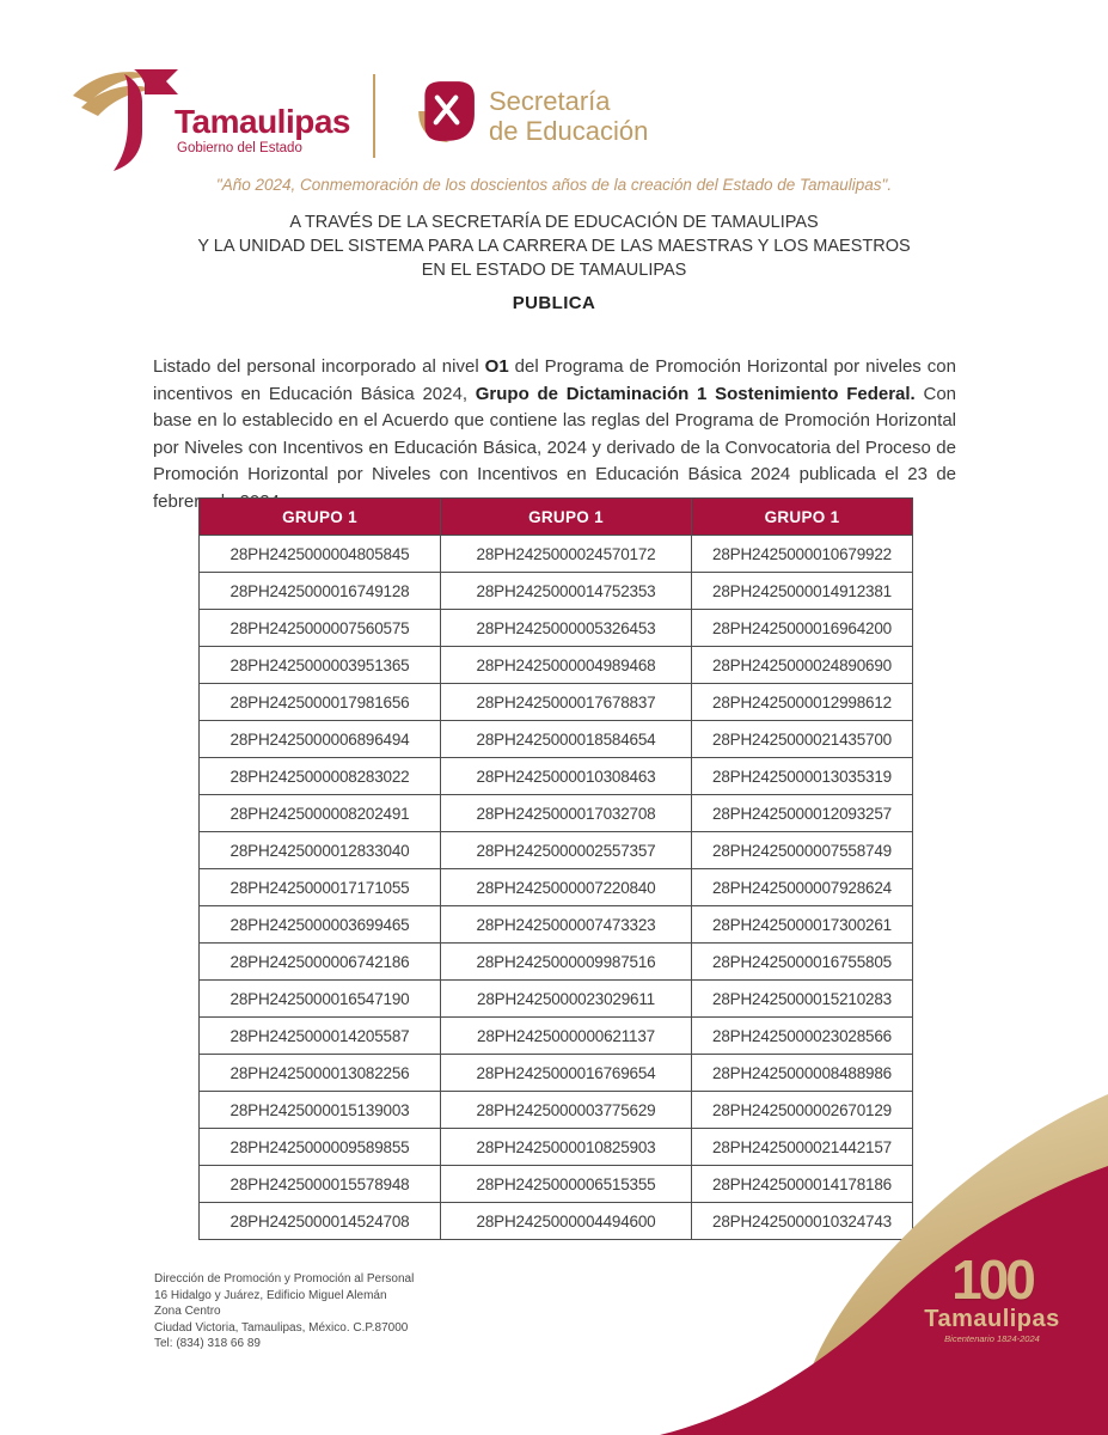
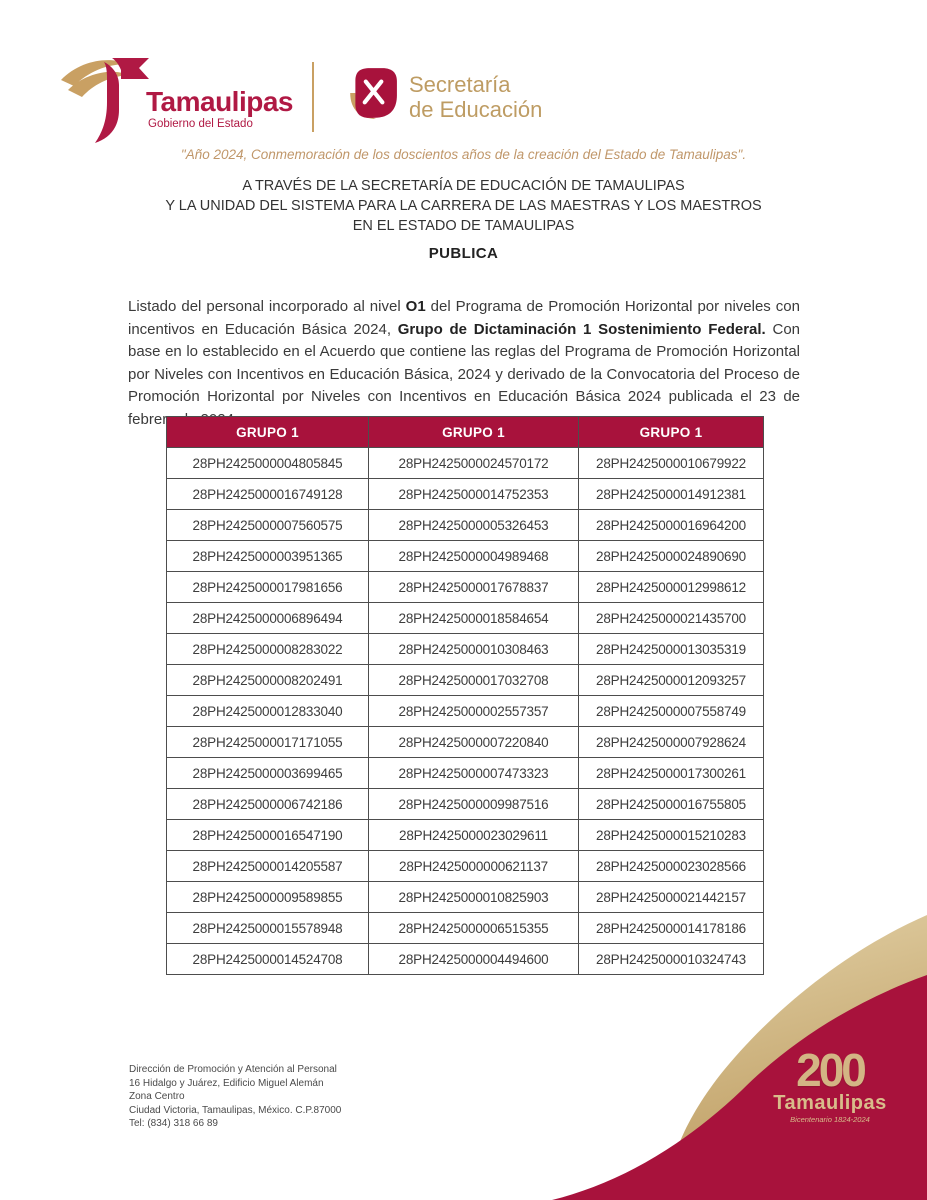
  Tamaulipas
  Gobierno del Estado
  Secretaría
  de Educación
  "Año 2024, Conmemoración de los doscientos años de la creación del Estado de Tamaulipas".
  A TRAVÉS DE LA SECRETARÍA DE EDUCACIÓN DE TAMAULIPAS
  Y LA UNIDAD DEL SISTEMA PARA LA CARRERA DE LAS MAESTRAS Y LOS MAESTROS
  EN EL ESTADO DE TAMAULIPAS
  PUBLICA
  Listado del personal incorporado al nivel O1 del Programa de Promoción Horizontal por niveles con incentivos en Educación Básica 2024, Grupo de Dictaminación 1 Sostenimiento Federal. Con base en lo establecido en el Acuerdo que contiene las reglas del Programa de Promoción Horizontal por Niveles con Incentivos en Educación Básica, 2024 y derivado de la Convocatoria del Proceso de Promoción Horizontal por Niveles con Incentivos en Educación Básica 2024 publicada el 23 de febrer
  GRUPO 1	GRUPO 1	GRUPO 1
  28PH2425000004805845	28PH2425000024570172	28PH2425000010679922
  28PH2425000016749128	28PH2425000014752353	28PH2425000014912381
  28PH2425000007560575	28PH2425000005326453	28PH2425000016964200
  28PH2425000003951365	28PH2425000004989468	28PH2425000024890690
  28PH2425000017981656	28PH2425000017678837	28PH2425000012998612
  28PH2425000006896494	28PH2425000018584654	28PH2425000021435700
  28PH2425000008283022	28PH2425000010308463	28PH2425000013035319
  28PH2425000008202491	28PH2425000017032708	28PH2425000012093257
  28PH2425000012833040	28PH2425000002557357	28PH2425000007558749
  28PH2425000017171055	28PH2425000007220840	28PH2425000007928624
  28PH2425000003699465	28PH2425000007473323	28PH2425000017300261
  28PH2425000006742186	28PH2425000009987516	28PH2425000016755805
  28PH2425000016547190	28PH2425000023029611	28PH2425000015210283
  28PH2425000014205587	28PH2425000000621137	28PH2425000023028566
- 28PH2425000013082256	28PH2425000016769654	28PH2425000008488986
- 28PH2425000015139003	28PH2425000003775629	28PH2425000002670129
  28PH2425000009589855	28PH2425000010825903	28PH2425000021442157
  28PH2425000015578948	28PH2425000006515355	28PH2425000014178186
  28PH2425000014524708	28PH2425000004494600	28PH2425000010324743
- Dirección de Promoción y Promoción al Personal
+ Dirección de Promoción y Atención al Personal
  16 Hidalgo y Juárez, Edificio Miguel Alemán
  Zona Centro
  Ciudad Victoria, Tamaulipas, México. C.P.87000
  Tel: (834) 318 66 89
- 100
+ 200
  Tamaulipas
  Bicentenario 1824-2024
